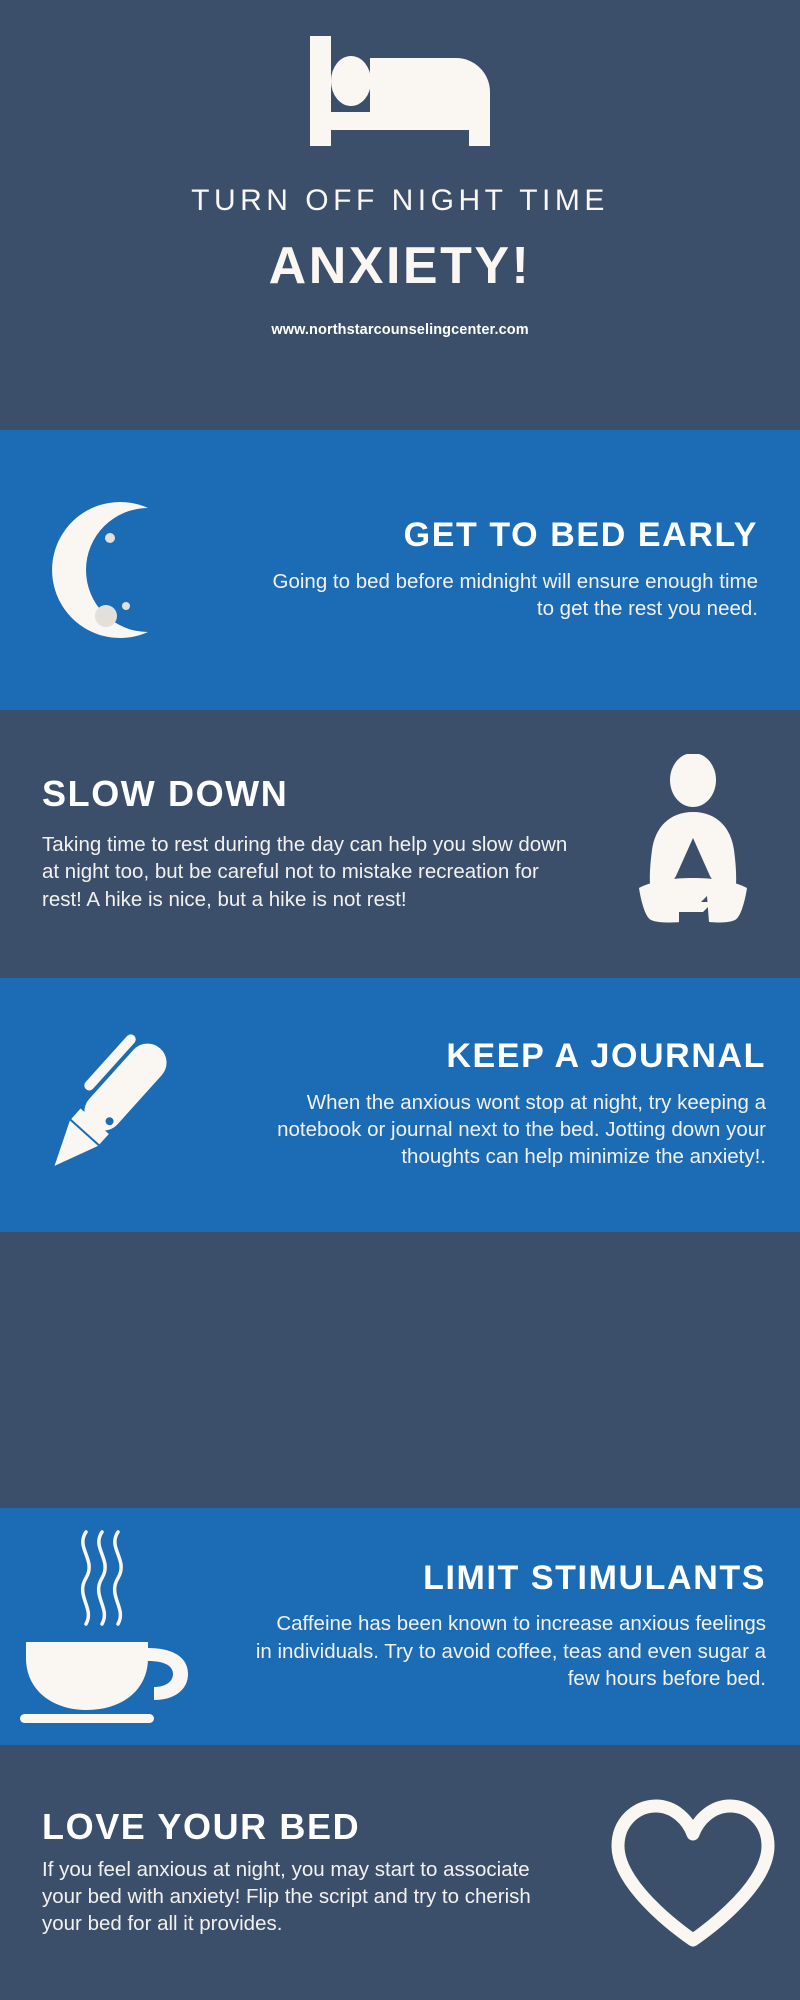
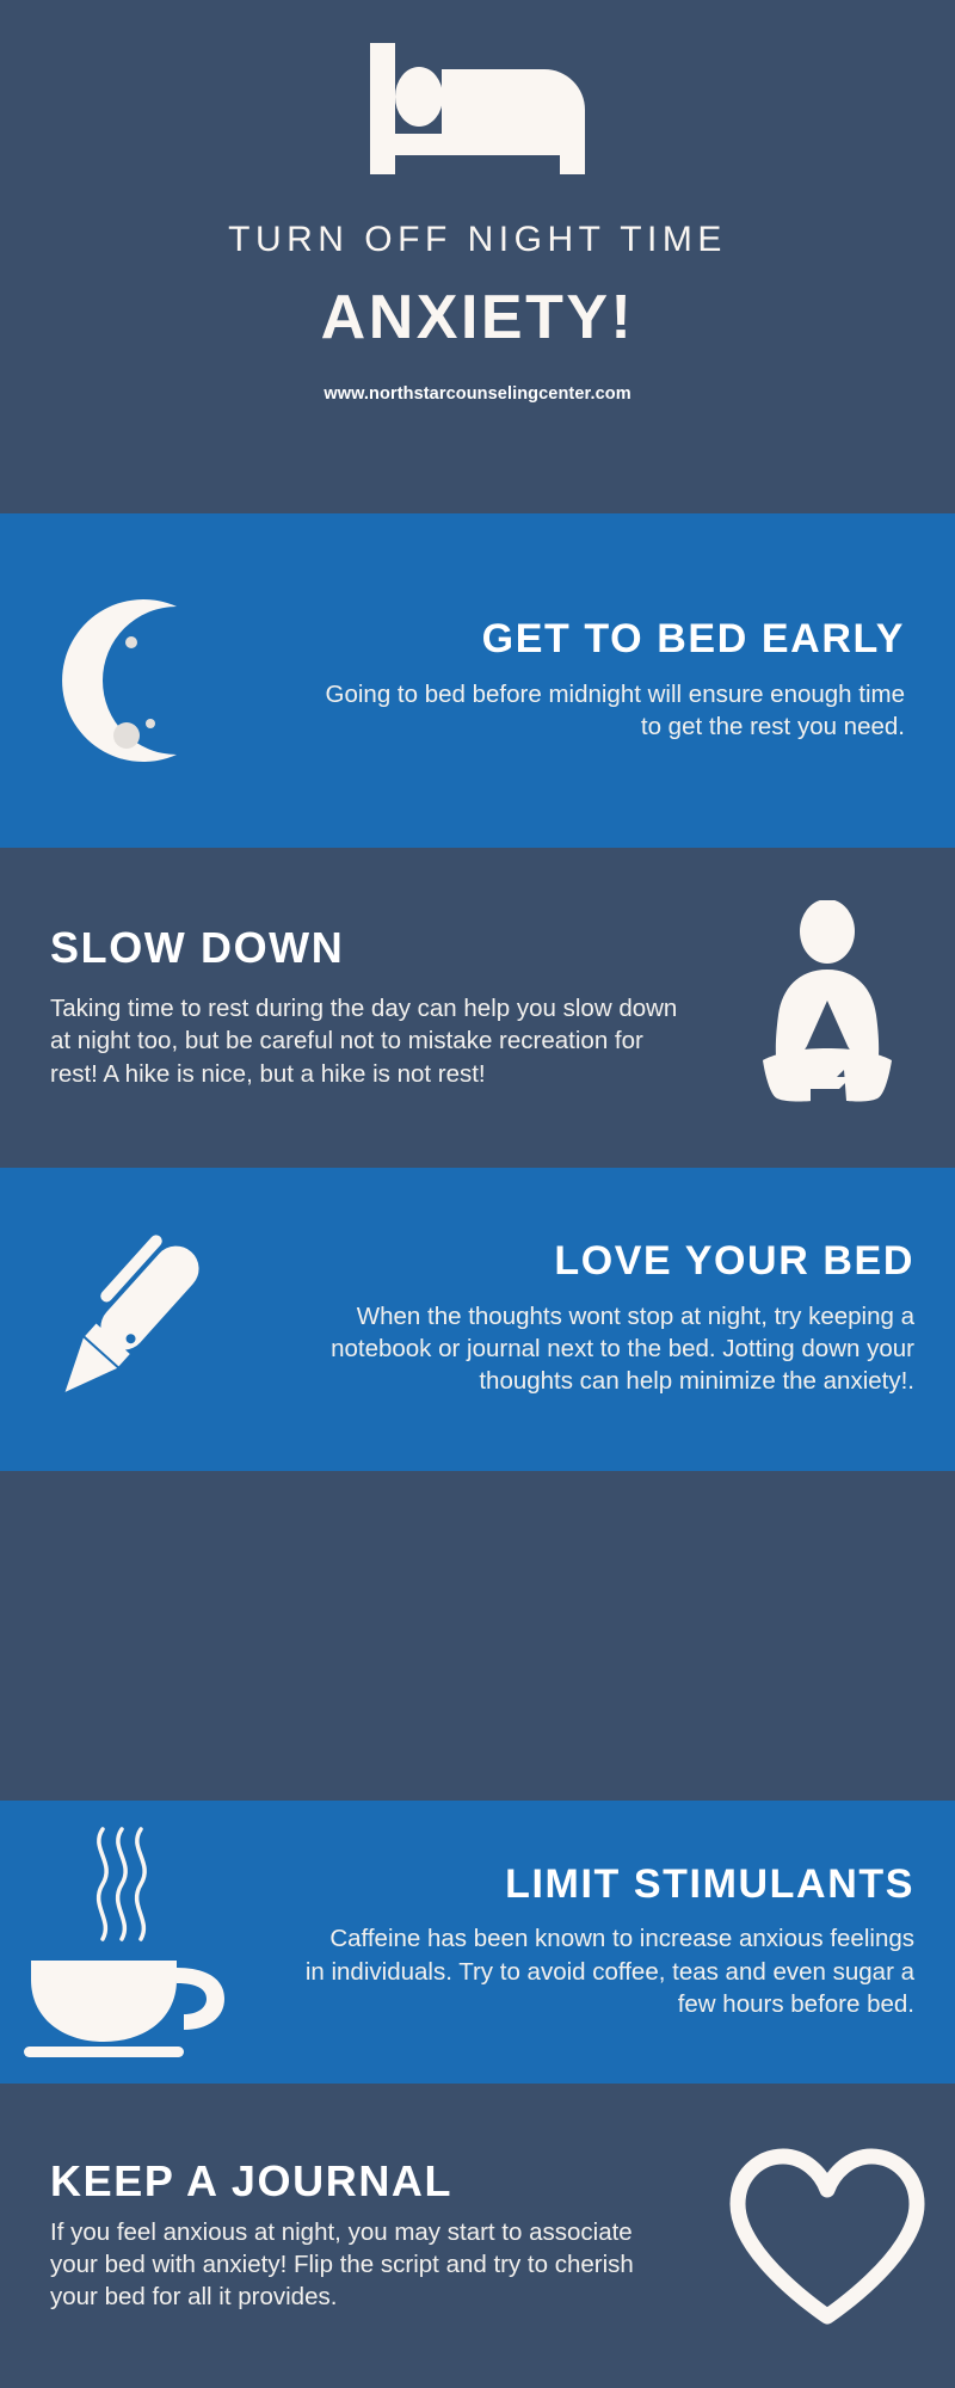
  TURN OFF NIGHT TIME
  ANXIETY!
  www.northstarcounselingcenter.com
  GET TO BED EARLY
  Going to bed before midnight will ensure enough time to get the rest you need.
  SLOW DOWN
  Taking time to rest during the day can help you slow down at night too, but be careful not to mistake recreation for rest! A hike is nice, but a hike is not rest!
- KEEP A JOURNAL
+ LOVE YOUR BED
- When the anxious wont stop at night, try keeping a notebook or journal next to the bed. Jotting down your thoughts can help minimize the anxiety!.
+ When the thoughts wont stop at night, try keeping a notebook or journal next to the bed. Jotting down your thoughts can help minimize the anxiety!.
  LIMIT STIMULANTS
  Caffeine has been known to increase anxious feelings in individuals. Try to avoid coffee, teas and even sugar a few hours before bed.
- LOVE YOUR BED
+ KEEP A JOURNAL
  If you feel anxious at night, you may start to associate your bed with anxiety! Flip the script and try to cherish your bed for all it provides.
